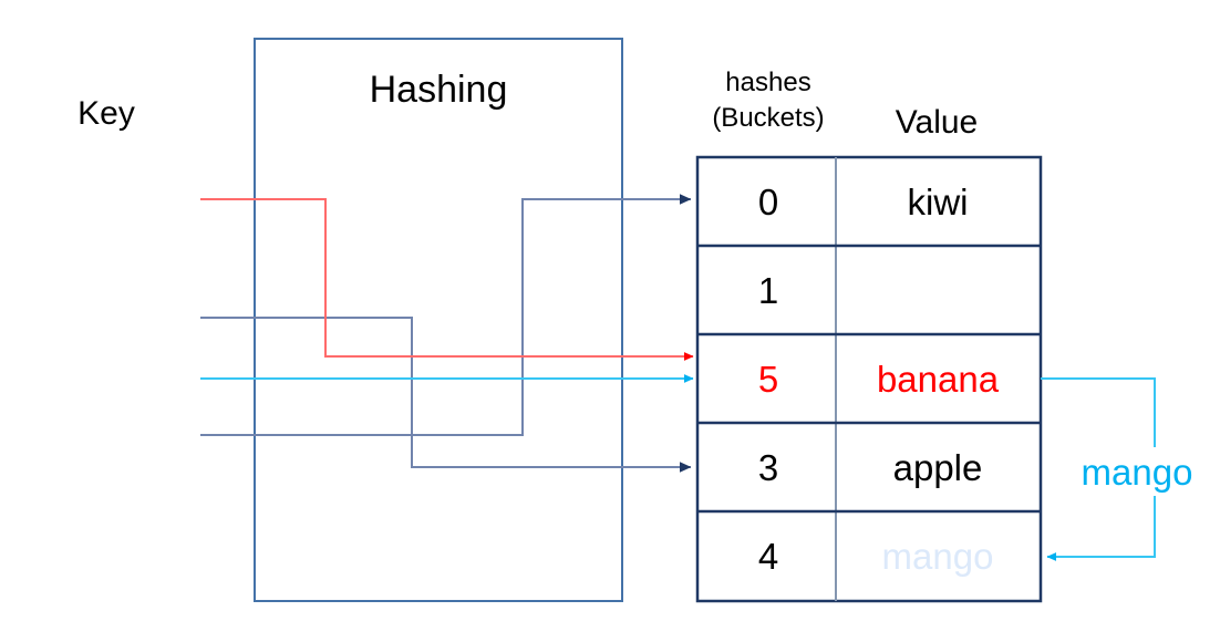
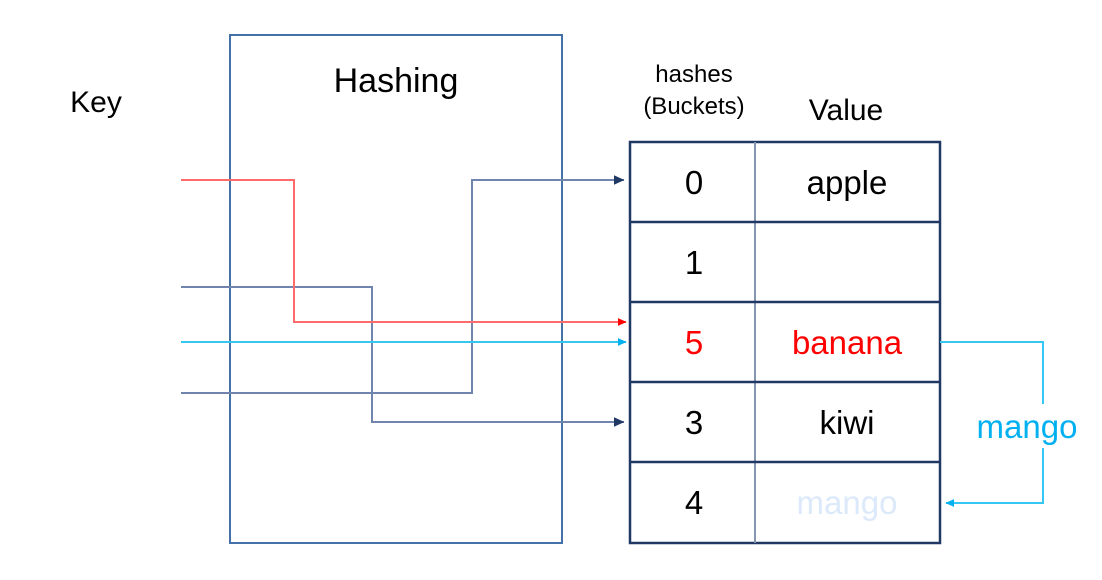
  Hashing
  Key
  hashes
  (Buckets)
  Value
  0
  1
  5
  3
  4
- kiwi
+ apple
  banana
- apple
+ kiwi
  mango
  mango
